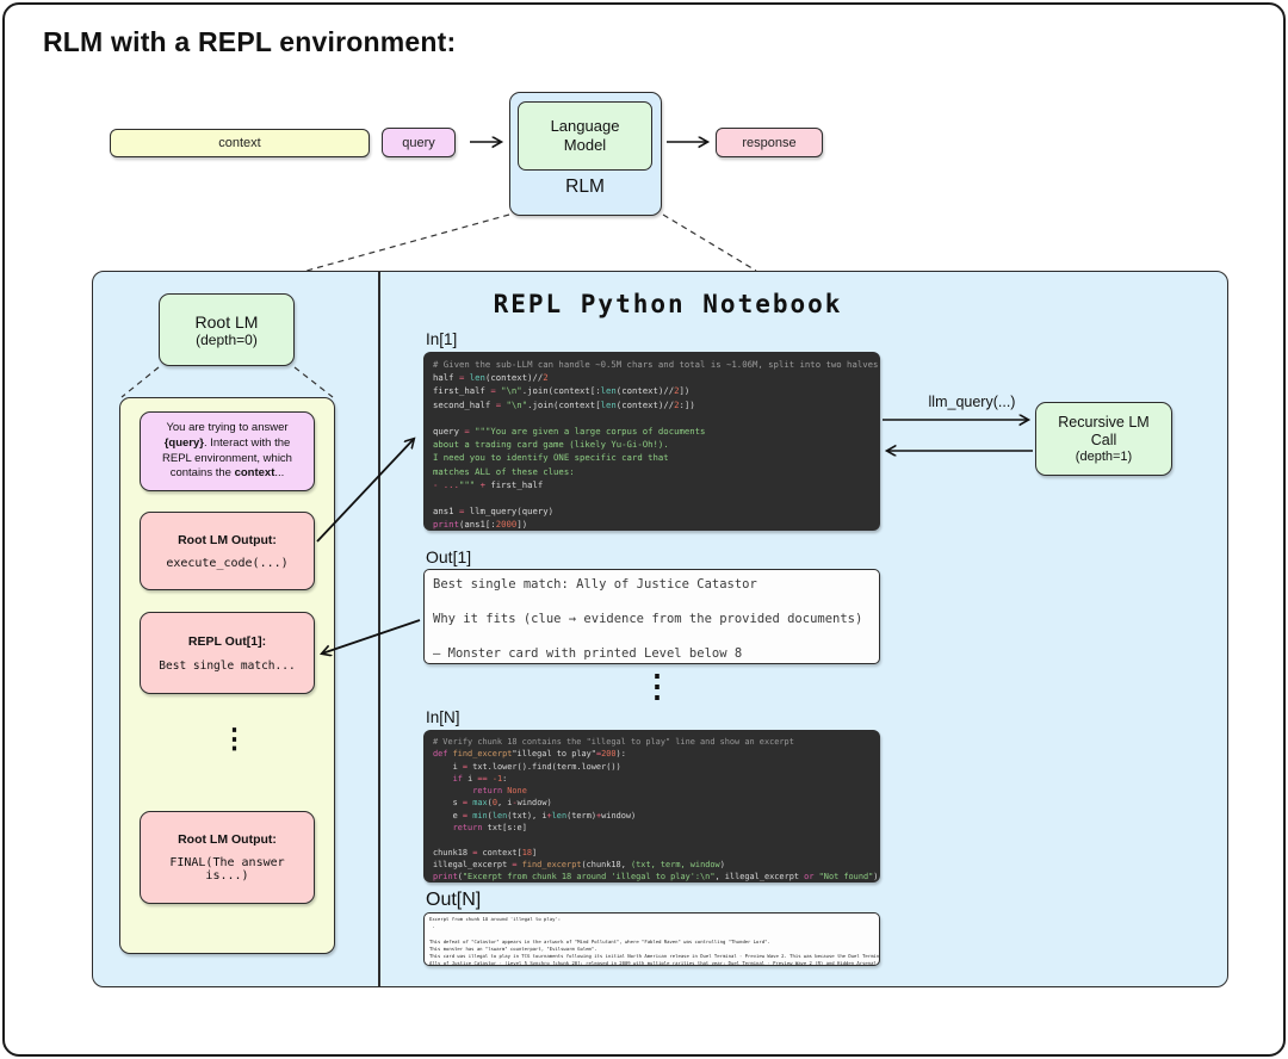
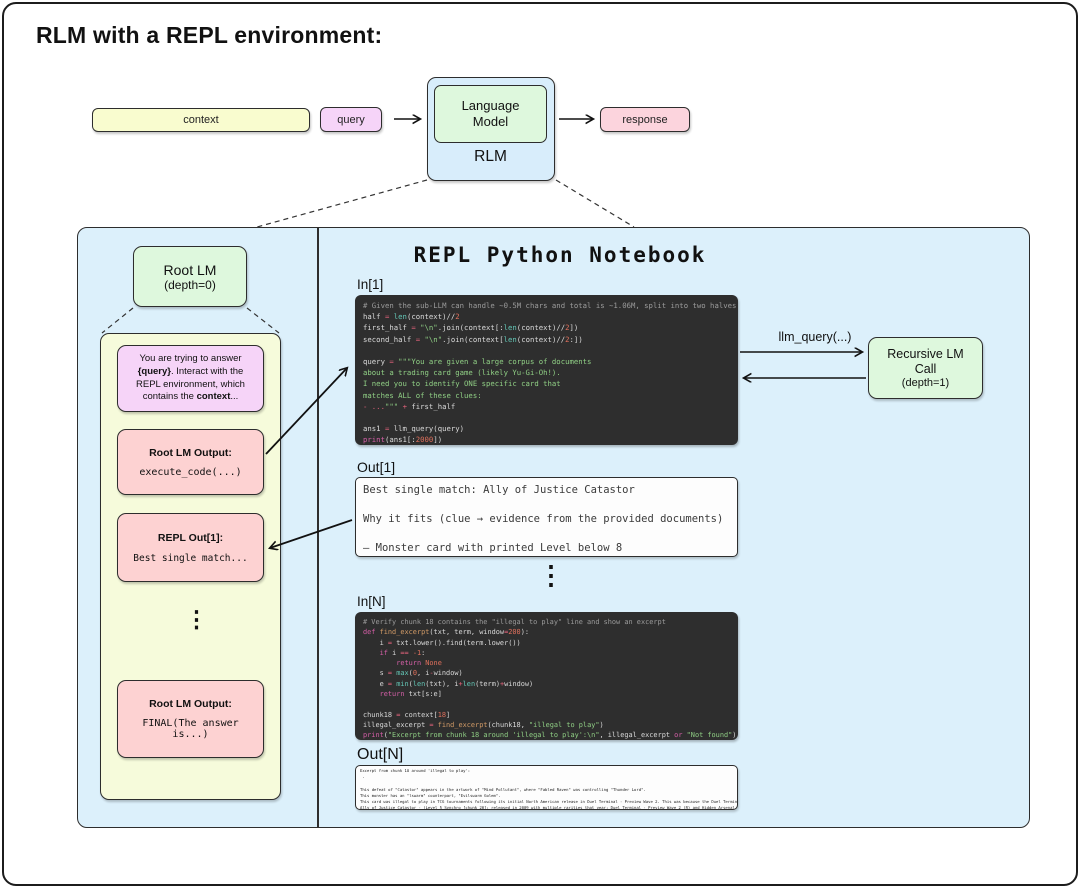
  RLM with a REPL environment:
  context
  query
  Language Model
  RLM
  response
  Root LM
  (depth=0)
  You are trying to answer {query}. Interact with the REPL environment, which contains the context...
  Root LM Output:
  execute_code(...)
  REPL Out[1]:
  Best single match...
  ⋮
  Root LM Output:
  FINAL(The answer
  is...)
  REPL Python Notebook
  In[1]
  # Given the sub-LLM can handle ~0.5M chars and total is ~1.06M, split into two halves
  half = len(context)//2
  first_half = "\n".join(context[:len(context)//2])
  second_half = "\n".join(context[len(context)//2:])
  query = """You are given a large corpus of documents
  about a trading card game (likely Yu-Gi-Oh!).
  I need you to identify ONE specific card that
  matches ALL of these clues:
  - ...""" + first_half
  ans1 = llm_query(query)
  print(ans1[:2000])
  Out[1]
  Best single match: Ally of Justice Catastor
  Why it fits (clue → evidence from the provided documents)
  – Monster card with printed Level below 8
  ⋮
  In[N]
  # Verify chunk 18 contains the "illegal to play" line and show an excerpt
- def find_excerpt"illegal to play"=200):
+ def find_excerpt(txt, term, window=200):
  i = txt.lower().find(term.lower())
  if i == -1:
  return None
  s = max(0, i-window)
  e = min(len(txt), i+len(term)+window)
  return txt[s:e]
  chunk18 = context[18]
- illegal_excerpt = find_excerpt(chunk18, (txt, term, window)
+ illegal_excerpt = find_excerpt(chunk18, "illegal to play")
  print("Excerpt from chunk 18 around 'illegal to play':\n", illegal_excerpt or "Not found")
  Out[N]
  llm_query(...)
  Recursive LM Call
  (depth=1)
